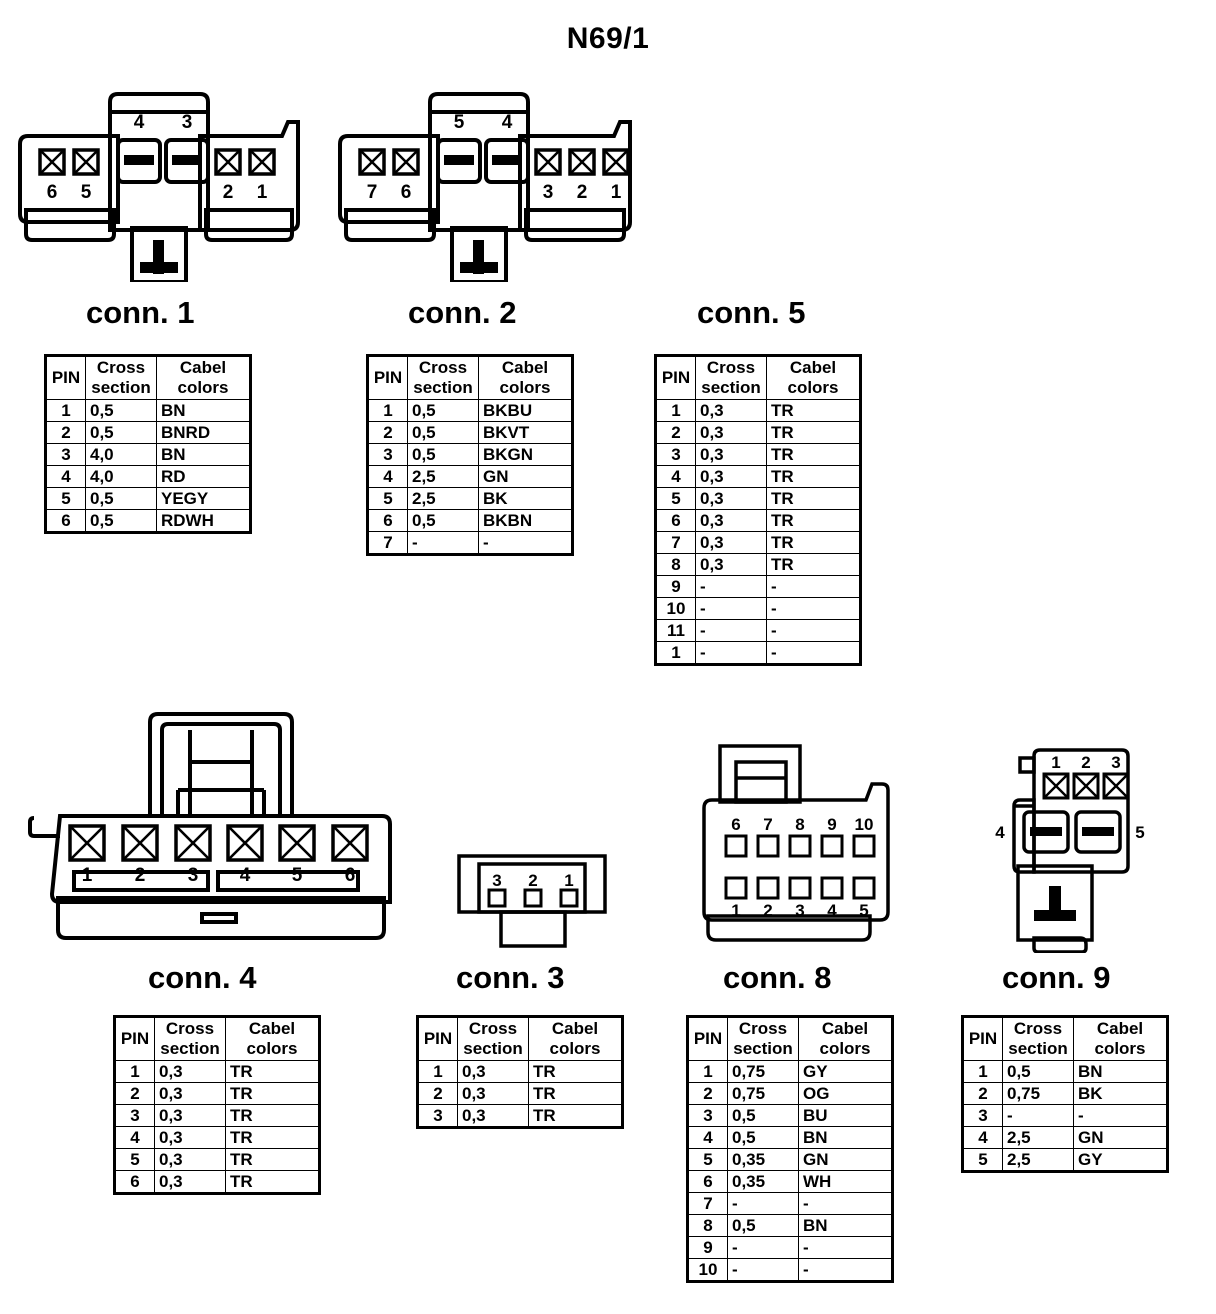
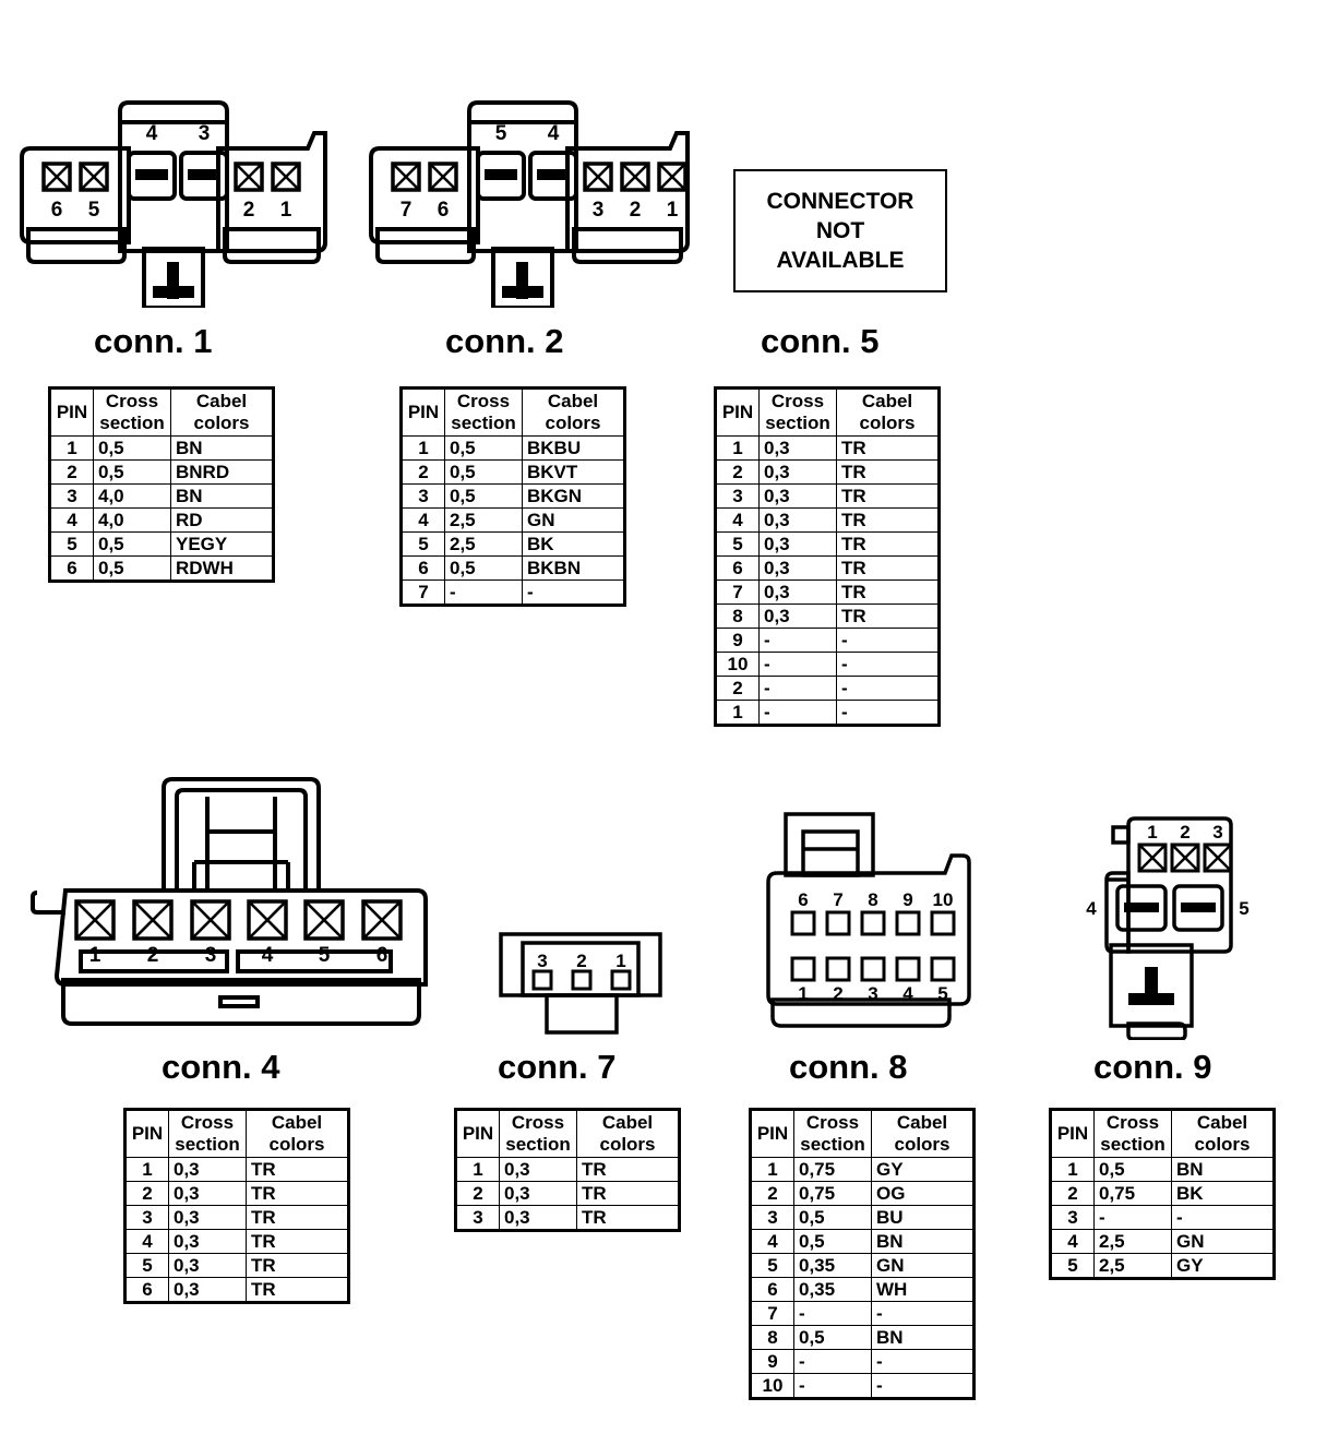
- N69/1
  6
  5
  4
  3
  2
  1
  conn. 1
  7
  6
  5
  4
  3
  2
  1
  conn. 2
+ CONNECTOR
+ NOT
+ AVAILABLE
  conn. 5
  PIN	Cross section	Cabel colors
  1	0,5	BN
  2	0,5	BNRD
  3	4,0	BN
  4	4,0	RD
  5	0,5	YEGY
  6	0,5	RDWH
  PIN	Cross section	Cabel colors
  1	0,5	BKBU
  2	0,5	BKVT
  3	0,5	BKGN
  4	2,5	GN
  5	2,5	BK
  6	0,5	BKBN
  7	-	-
  PIN	Cross section	Cabel colors
  1	0,3	TR
  2	0,3	TR
  3	0,3	TR
  4	0,3	TR
  5	0,3	TR
  6	0,3	TR
  7	0,3	TR
  8	0,3	TR
  9	-	-
  10	-	-
- 11	-	-
+ 2	-	-
  1	-	-
  1
  2
  3
  4
  5
  6
  conn. 4
  3
  2
  1
- conn. 3
+ conn. 7
  6
  7
  8
  9
  10
  1
  2
  3
  4
  5
  conn. 8
  1
  2
  3
  4
  5
  conn. 9
  PIN	Cross section	Cabel colors
  1	0,3	TR
  2	0,3	TR
  3	0,3	TR
  4	0,3	TR
  5	0,3	TR
  6	0,3	TR
  PIN	Cross section	Cabel colors
  1	0,3	TR
  2	0,3	TR
  3	0,3	TR
  PIN	Cross section	Cabel colors
  1	0,75	GY
  2	0,75	OG
  3	0,5	BU
  4	0,5	BN
  5	0,35	GN
  6	0,35	WH
  7	-	-
  8	0,5	BN
  9	-	-
  10	-	-
  PIN	Cross section	Cabel colors
  1	0,5	BN
  2	0,75	BK
  3	-	-
  4	2,5	GN
  5	2,5	GY
